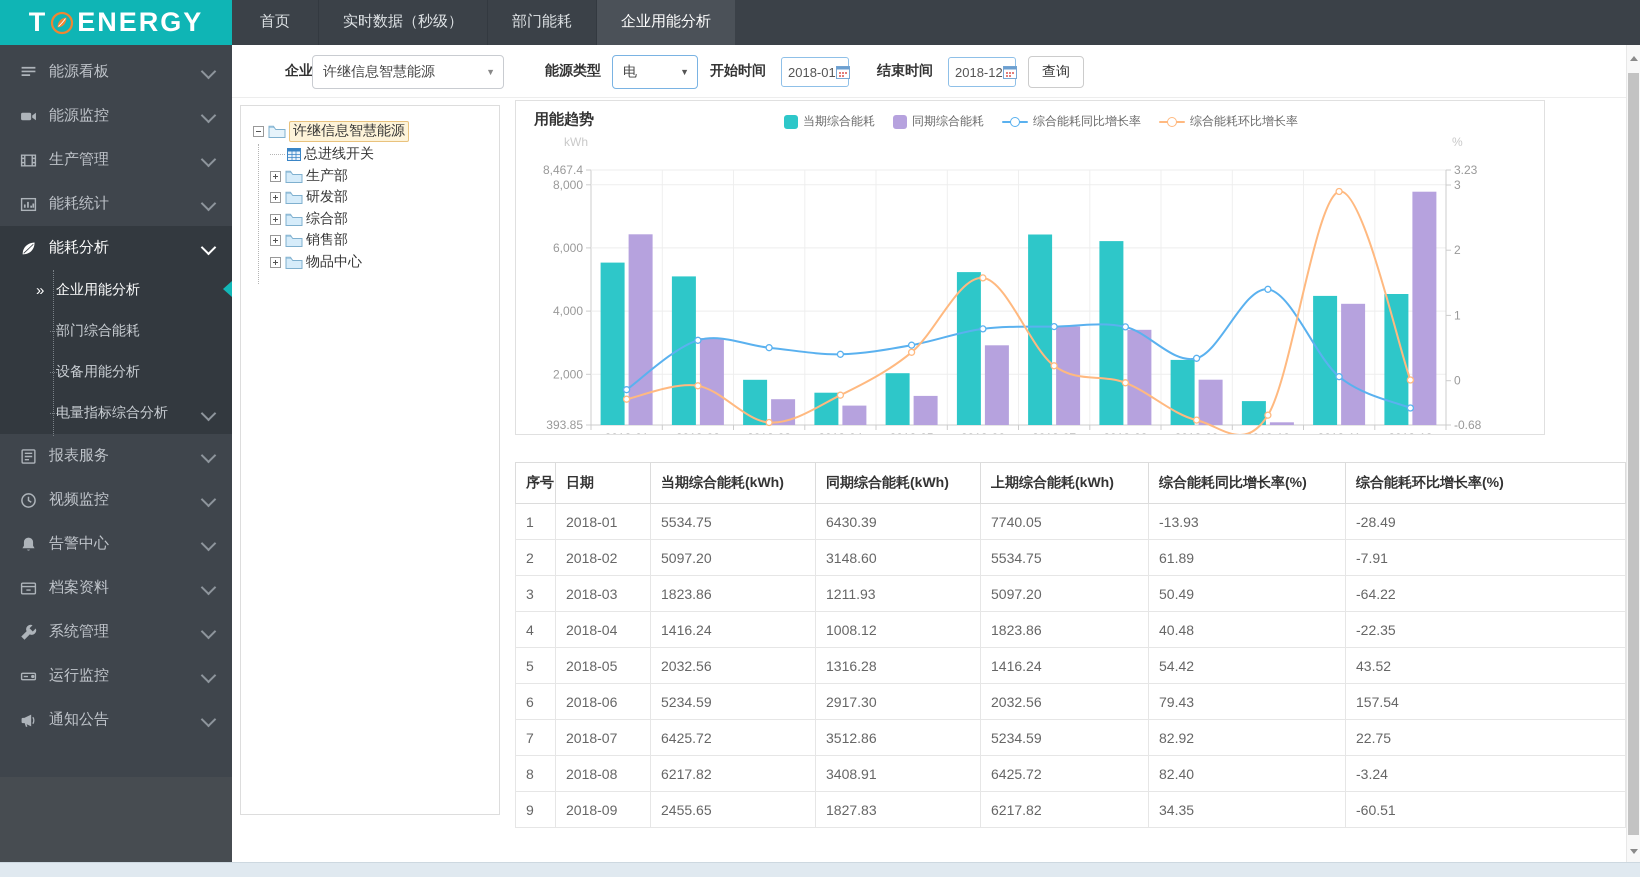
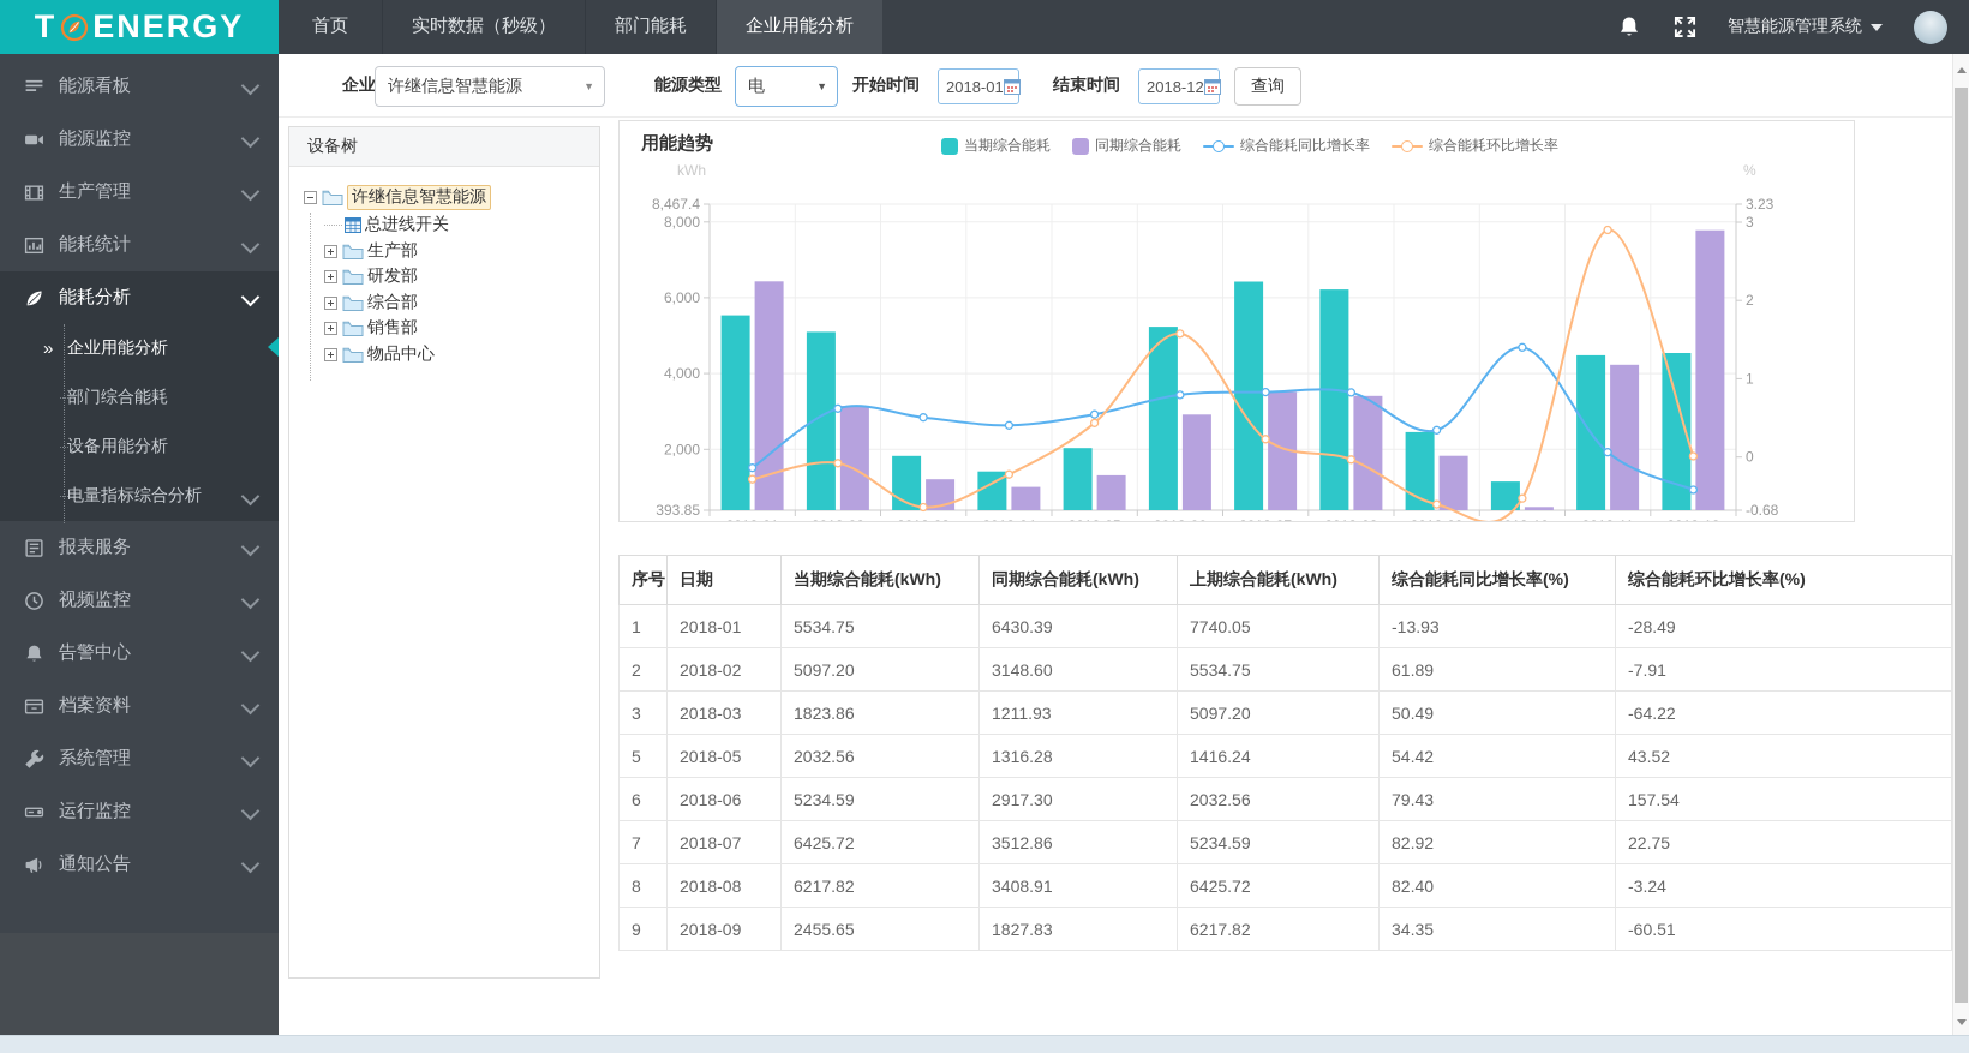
  T
  ENERGY
  首页
  实时数据（秒级）
  部门能耗
  企业用能分析
+ 智慧能源管理系统
  能源看板
  能源监控
  生产管理
  能耗统计
  能耗分析
  »
  企业用能分析
  部门综合能耗
  设备用能分析
  电量指标综合分析
  报表服务
  视频监控
  告警中心
  档案资料
  系统管理
  运行监控
  通知公告
  企业
  许继信息智慧能源
  ▼
  能源类型
  电
  ▼
  开始时间
  2018-01
  结束时间
  2018-12
  查询
+ 设备树
  许继信息智慧能源
  总进线开关
  生产部
  研发部
  综合部
  销售部
  物品中心
  用能趋势
  当期综合能耗
  同期综合能耗
  综合能耗同比增长率
  综合能耗环比增长率
  8,467.4
  8,000
  6,000
  4,000
  2,000
  393.85
  3.23
  3
  2
  1
  0
  -0.68
  kWh
  %
  序号	日期	当期综合能耗(kWh)	同期综合能耗(kWh)	上期综合能耗(kWh)	综合能耗同比增长率(%)	综合能耗环比增长率(%)
  1	2018-01	5534.75	6430.39	7740.05	-13.93	-28.49
  2	2018-02	5097.20	3148.60	5534.75	61.89	-7.91
  3	2018-03	1823.86	1211.93	5097.20	50.49	-64.22
- 4	2018-04	1416.24	1008.12	1823.86	40.48	-22.35
  5	2018-05	2032.56	1316.28	1416.24	54.42	43.52
  6	2018-06	5234.59	2917.30	2032.56	79.43	157.54
  7	2018-07	6425.72	3512.86	5234.59	82.92	22.75
  8	2018-08	6217.82	3408.91	6425.72	82.40	-3.24
  9	2018-09	2455.65	1827.83	6217.82	34.35	-60.51
